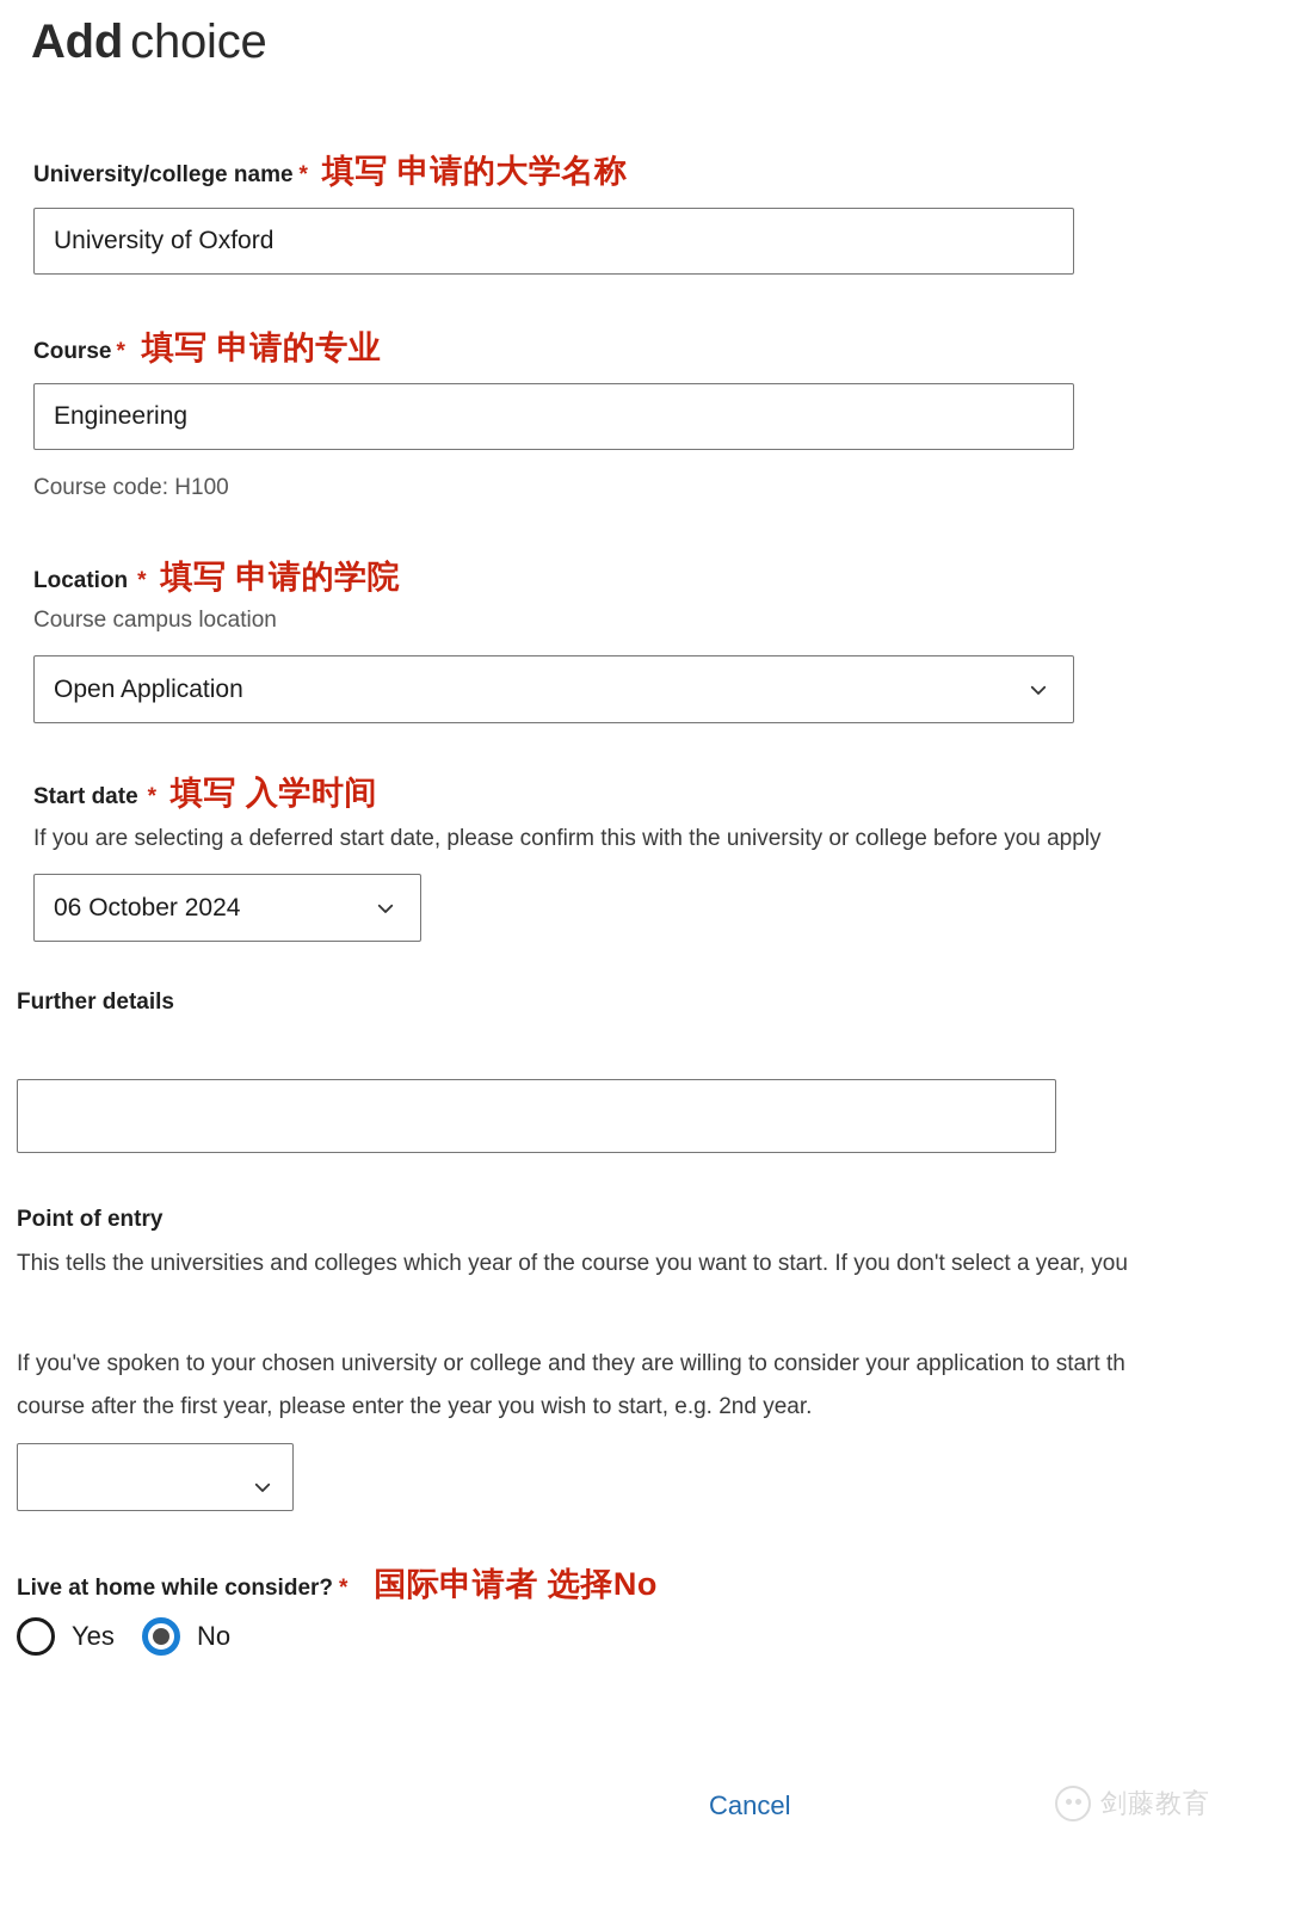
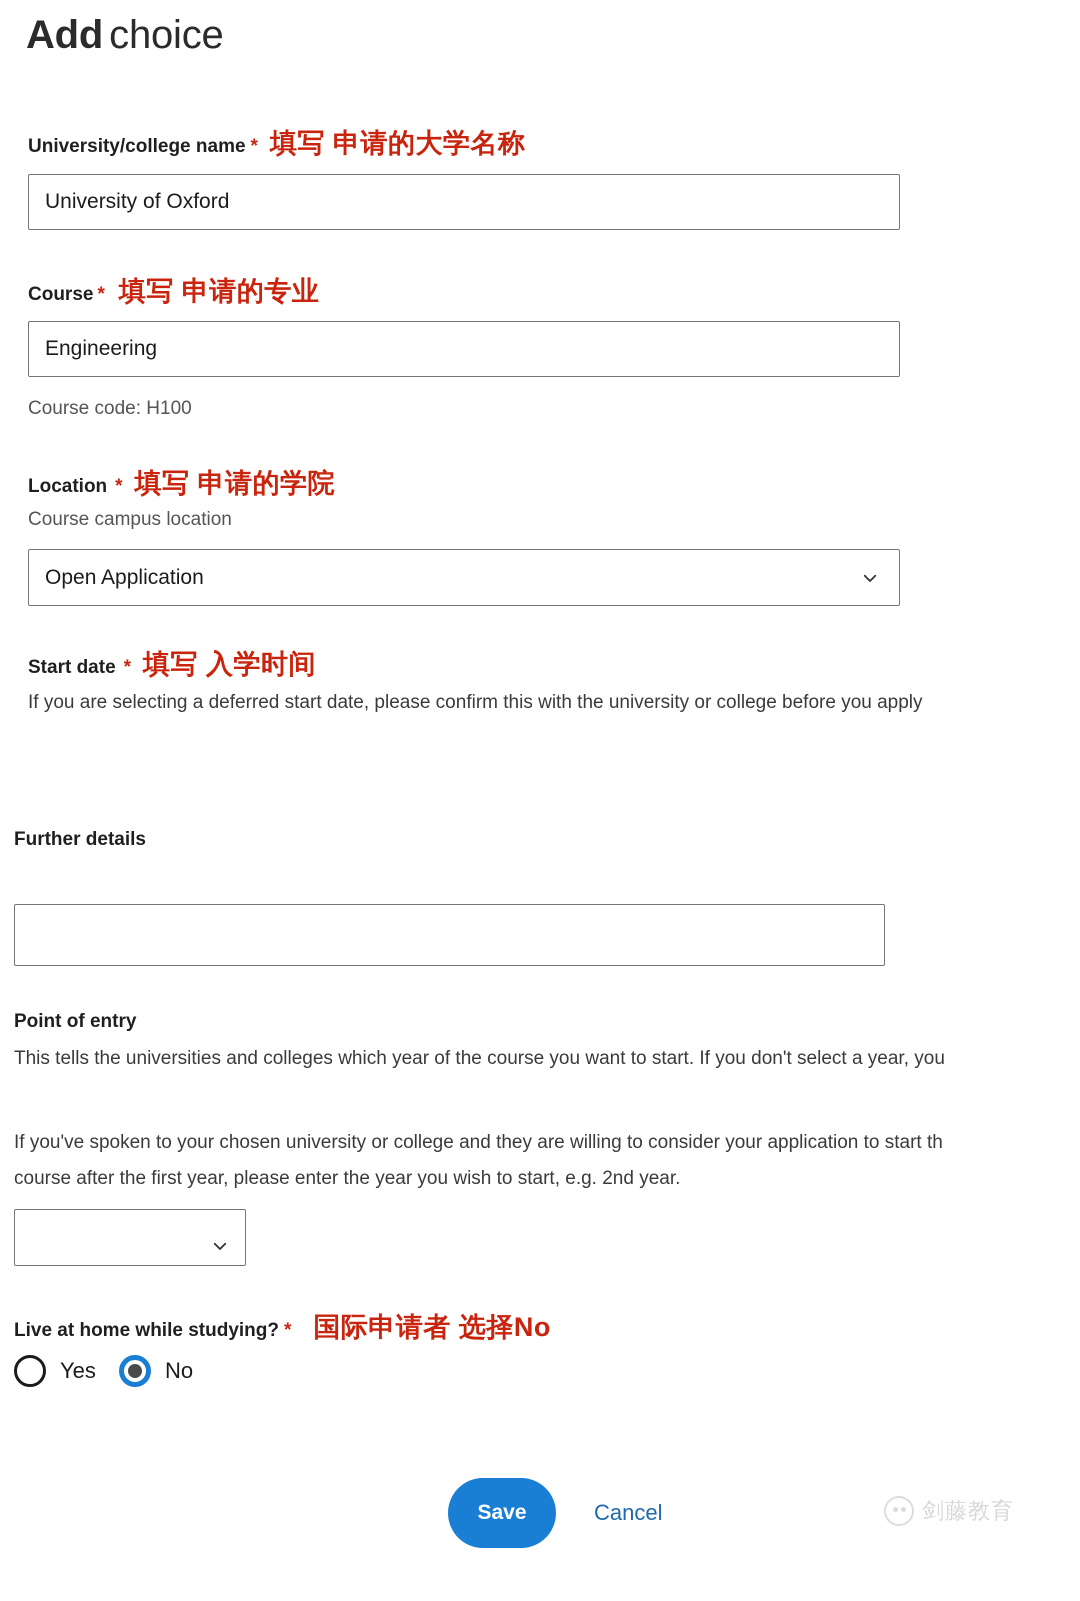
  Add choice
  University/college name
  *
  填写 申请的大学名称
  University of Oxford
  Course
  *
  填写 申请的专业
  Engineering
  Course code: H100
  Location
  *
  填写 申请的学院
  Course campus location
  Open Application
  Start date
  *
  填写 入学时间
  If you are selecting a deferred start date, please confirm this with the university or college before you apply
- 06 October 2024
  Further details
  Point of entry
  This tells the universities and colleges which year of the course you want to start. If you don't select a year, you
  If you've spoken to your chosen university or college and they are willing to consider your application to start th
  course after the first year, please enter the year you wish to start, e.g. 2nd year.
- Live at home while consider?
+ Live at home while studying?
  *
  国际申请者 选择No
  Yes
  No
+ Save
  Cancel
  剑藤教育
